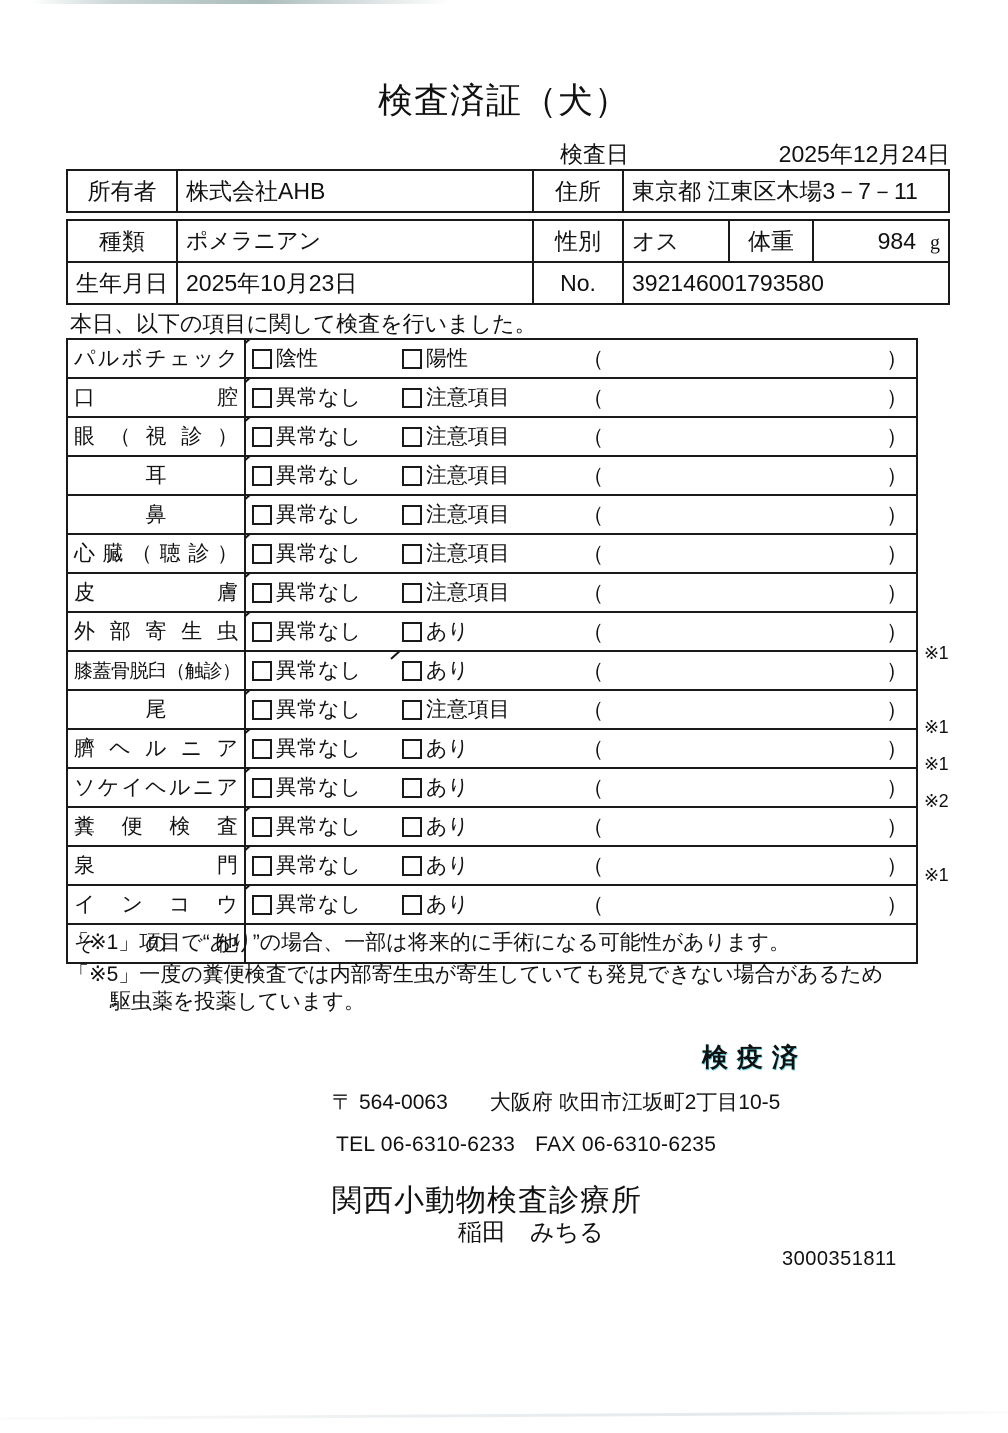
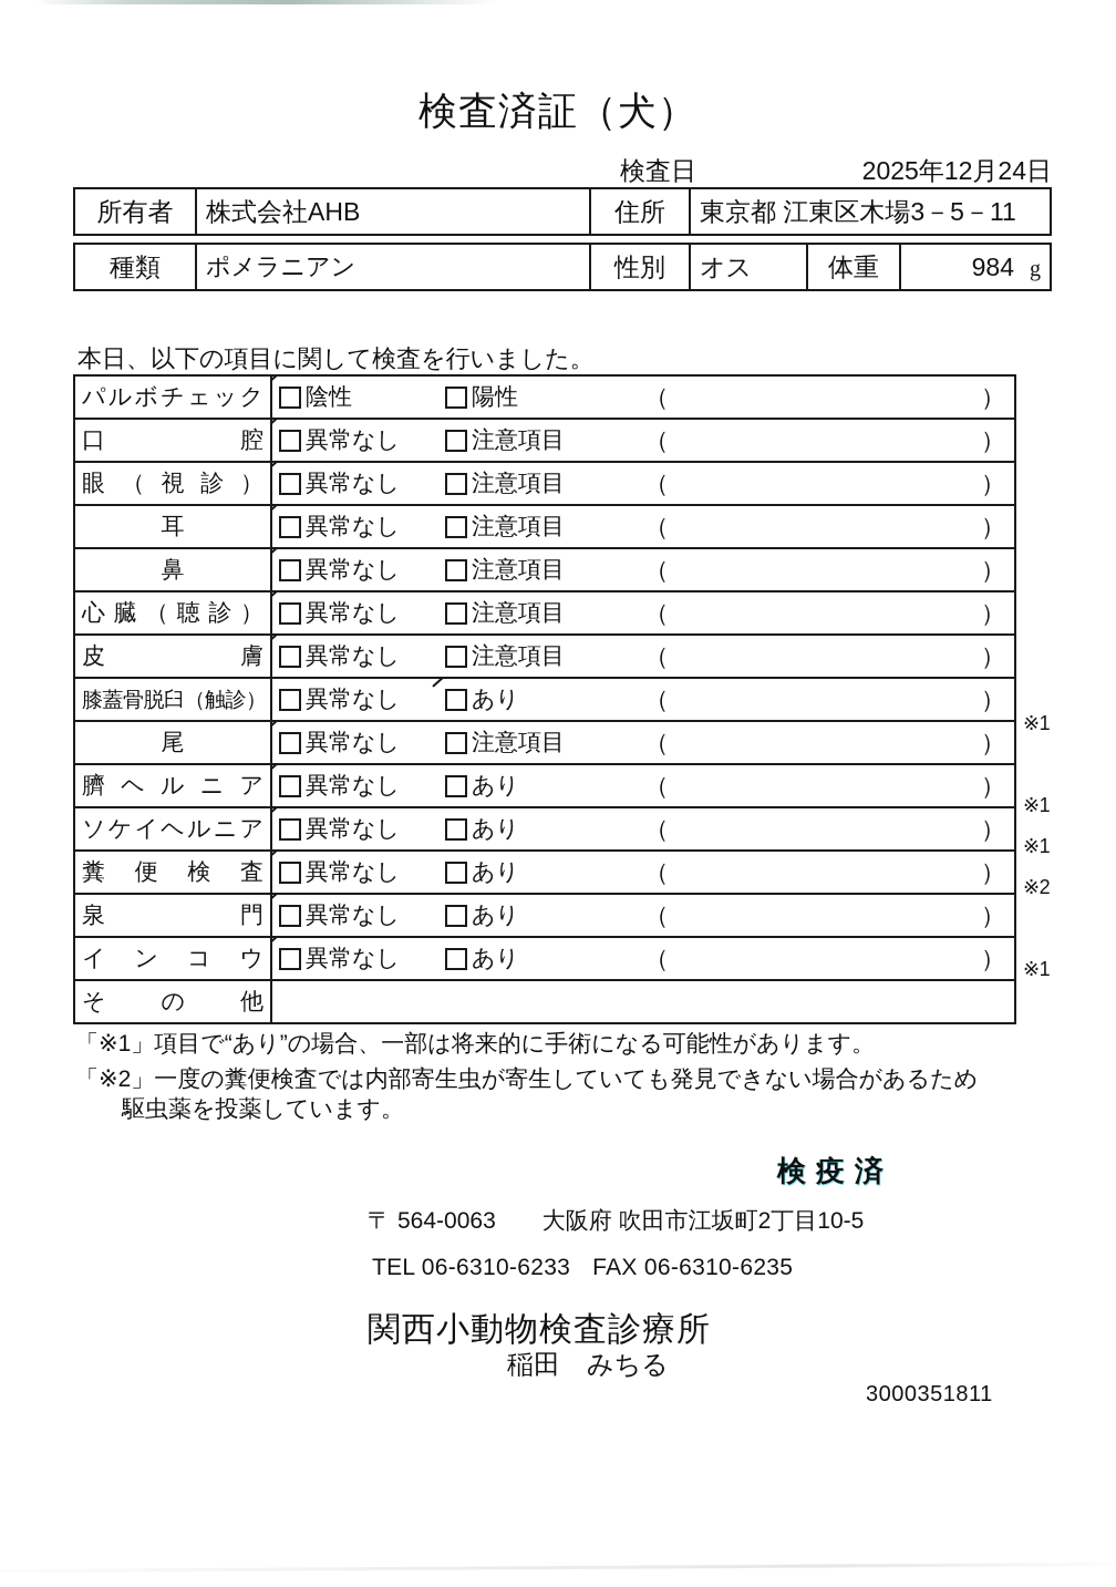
  検査済証（犬）
  検査日
  2025年12月24日
- 所有者	株式会社AHB	住所	東京都 江東区木場3－7－11
+ 所有者	株式会社AHB	住所	東京都 江東区木場3－5－11
  種類	ポメラニアン	性別	オス	体重	984 g
- 生年月日	2025年10月23日	No.	392146001793580
  本日、以下の項目に関して検査を行いました。
  パルボチェック	陰性 陽性 （ ）
  口腔	異常なし 注意項目 （ ）
  眼（視診）	異常なし 注意項目 （ ）
  耳	異常なし 注意項目 （ ）
  鼻	異常なし 注意項目 （ ）
  心臓（聴診）	異常なし 注意項目 （ ）
  皮膚	異常なし 注意項目 （ ）
- 外部寄生虫	異常なし あり （ ）
  膝蓋骨脱臼（触診）	異常なし あり （ ）
  尾	異常なし 注意項目 （ ）
  臍ヘルニア	異常なし あり （ ）
  ソケイヘルニア	異常なし あり （ ）
  糞便検査	異常なし あり （ ）
  泉門	異常なし あり （ ）
  インコウ	異常なし あり （ ）
  その他
  ※1
  ※1
  ※1
  ※2
  ※1
  「※1」項目で“あり”の場合、一部は将来的に手術になる可能性があります。
- 「※5」一度の糞便検査では内部寄生虫が寄生していても発見できない場合があるため
+ 「※2」一度の糞便検査では内部寄生虫が寄生していても発見できない場合があるため
  駆虫薬を投薬しています。
  検疫済
  〒 564-0063 大阪府 吹田市江坂町2丁目10-5
  TEL 06-6310-6233 FAX 06-6310-6235
  関西小動物検査診療所
  稲田 みちる
  3000351811
